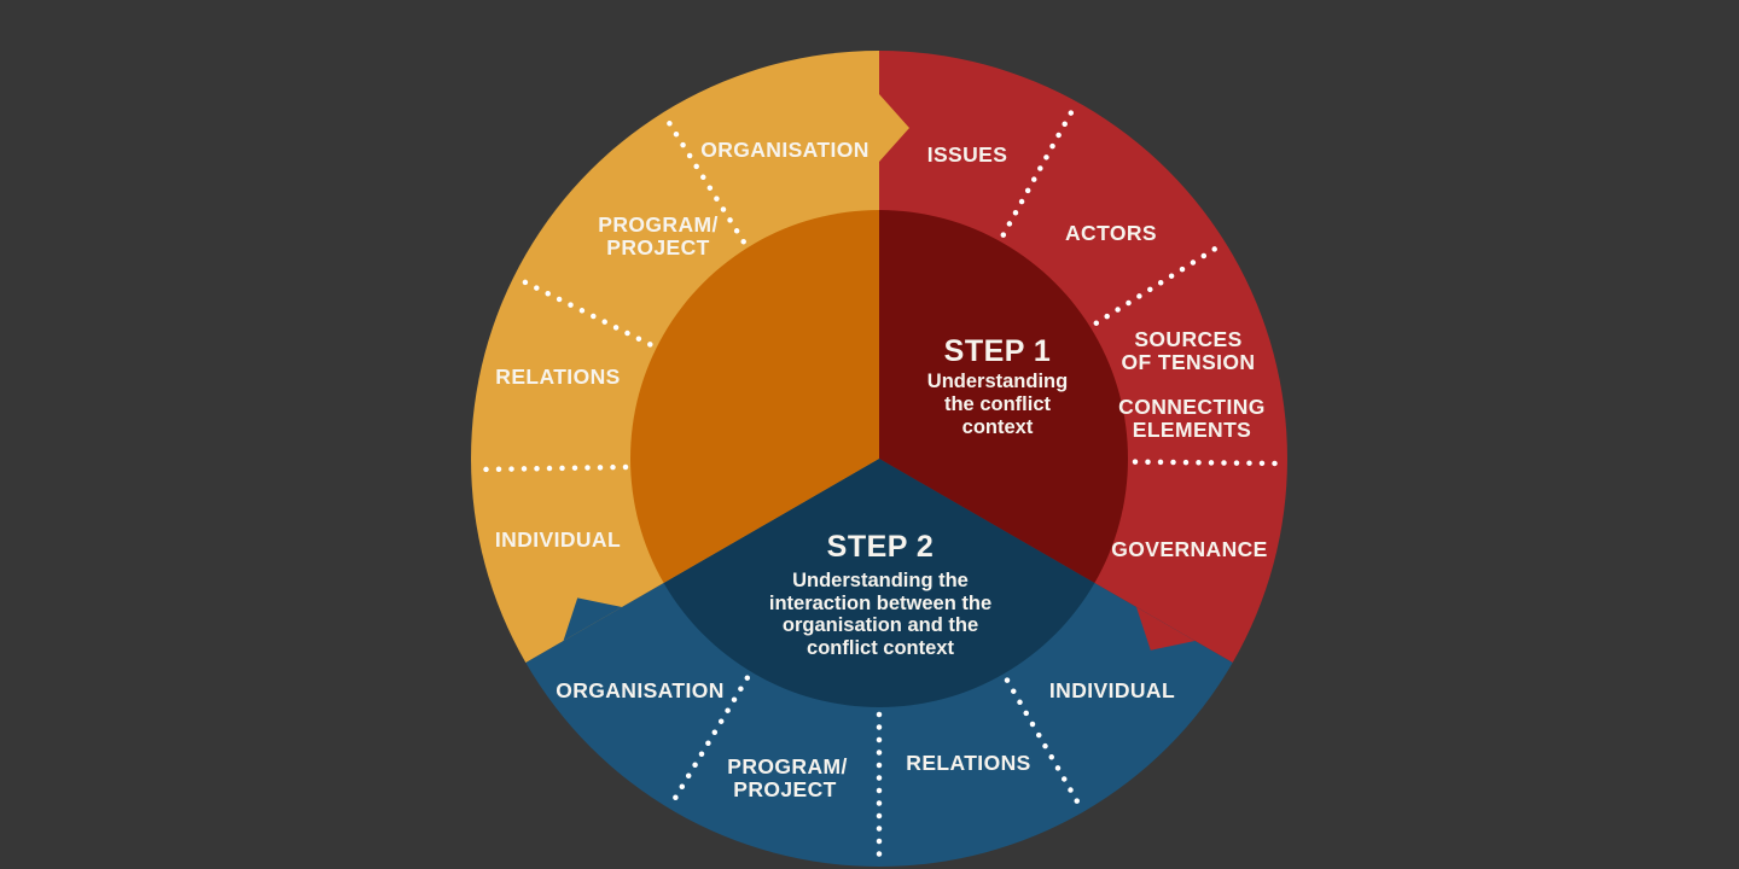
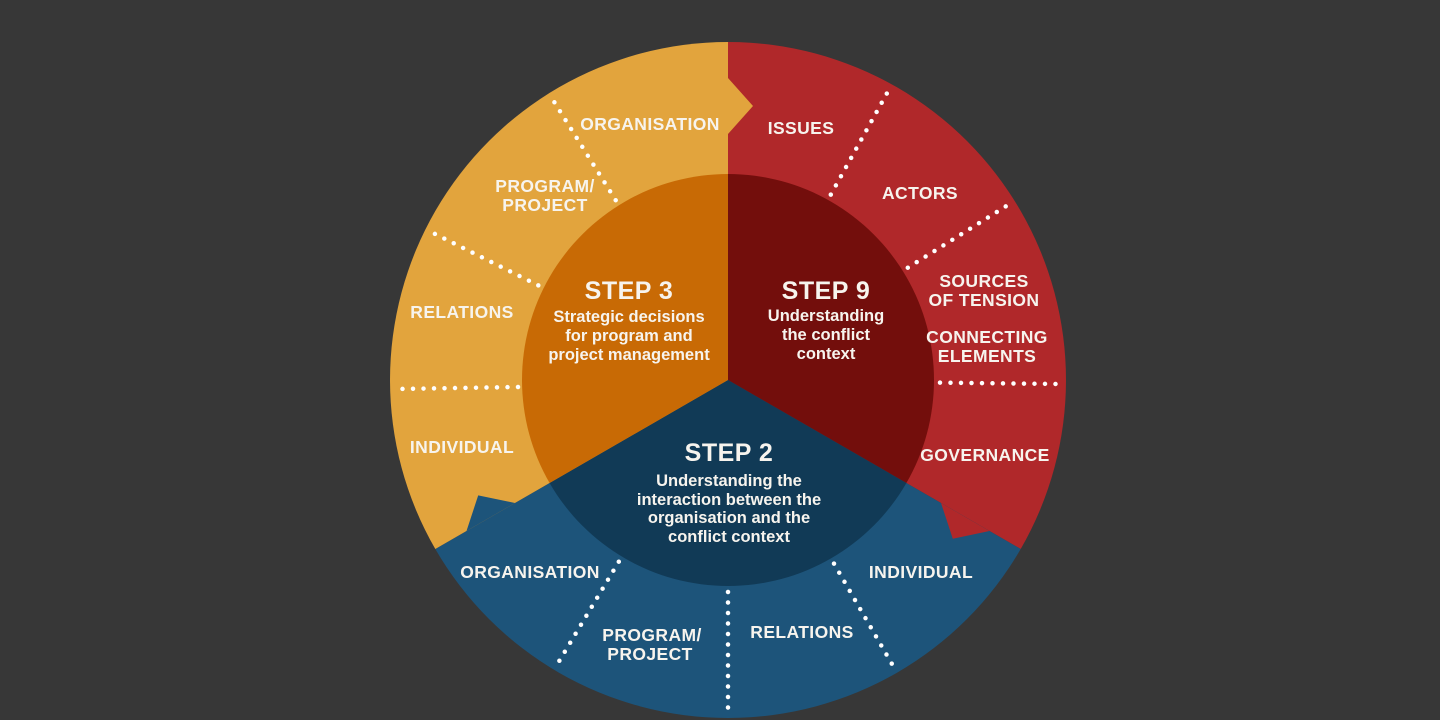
  ISSUES
  ACTORS
  SOURCES
  OF TENSION
  CONNECTING
  ELEMENTS
  GOVERNANCE
  INDIVIDUAL
  RELATIONS
  PROGRAM/
  PROJECT
  ORGANISATION
  ORGANISATION
  PROGRAM/
  PROJECT
  RELATIONS
  INDIVIDUAL
- STEP 1
+ STEP 9
  Understanding
  the conflict
  context
  STEP 2
  Understanding the
  interaction between the
  organisation and the
  conflict context
+ STEP 3
+ Strategic decisions
+ for program and
+ project management
